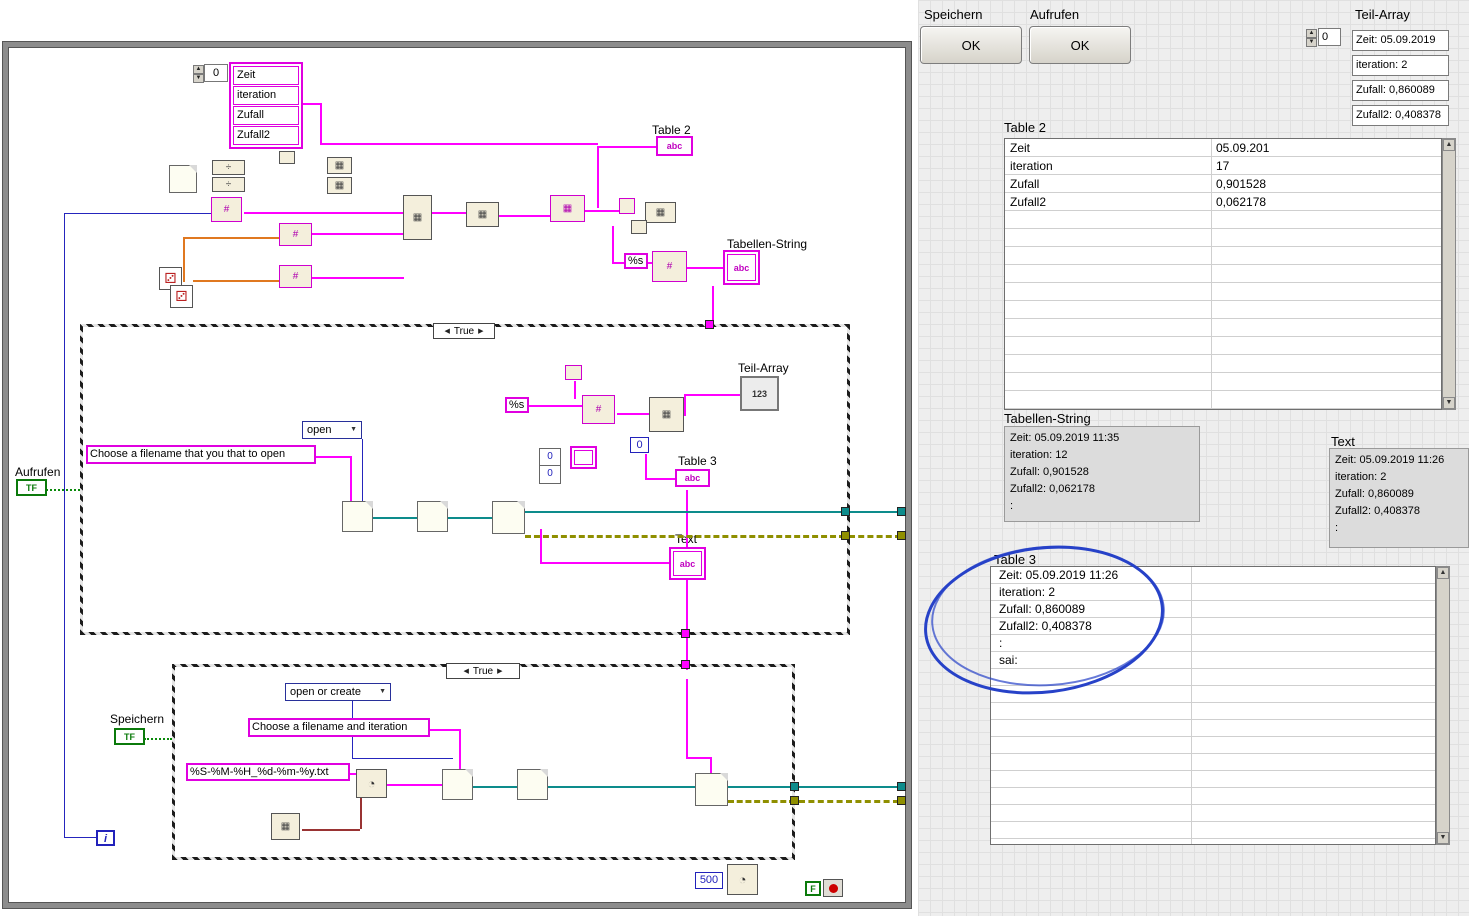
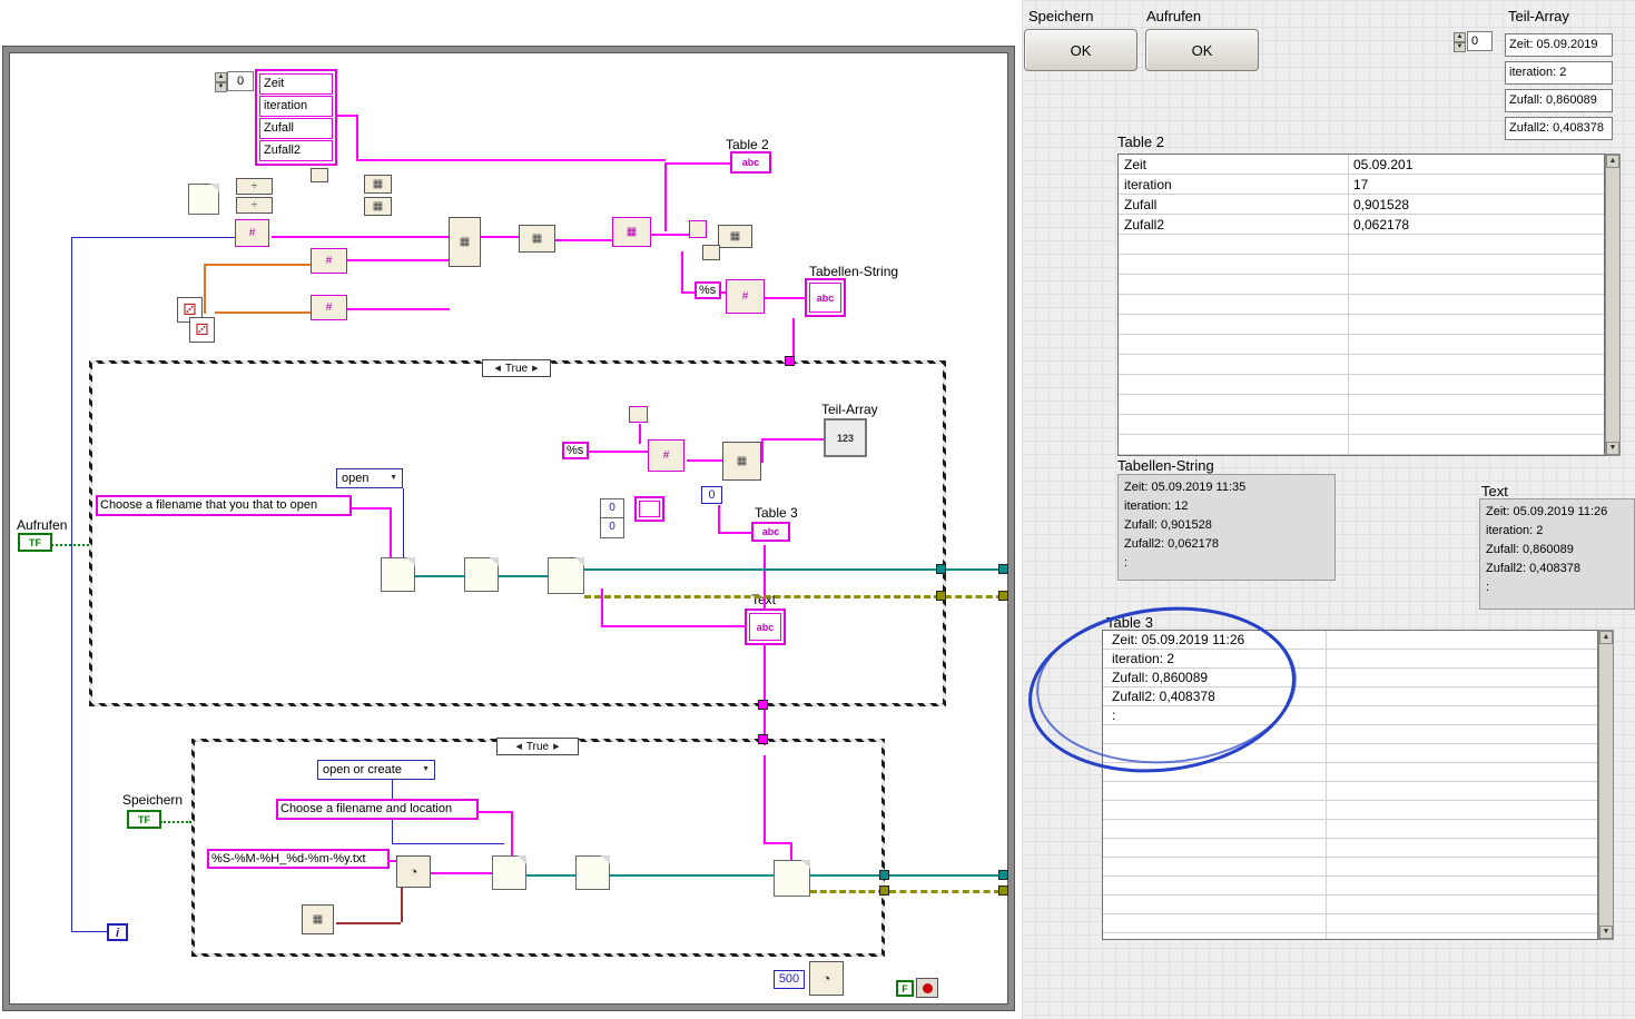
  Speichern
  Aufrufen
  OK
  OK
  Teil-Array
  0
  Zeit: 05.09.2019
  iteration: 2
  Zufall: 0,860089
  Zufall2: 0,408378
  Table 2
  Zeit
  05.09.201
  iteration
  17
  Zufall
  0,901528
  Zufall2
  0,062178
  Tabellen-String
  Zeit: 05.09.2019 11:35
  iteration: 12
  Zufall: 0,901528
  Zufall2: 0,062178
  :
  Text
  Zeit: 05.09.2019 11:26
  iteration: 2
  Zufall: 0,860089
  Zufall2: 0,408378
  :
  Table 3
  Zeit: 05.09.2019 11:26
  iteration: 2
  Zufall: 0,860089
  Zufall2: 0,408378
  :
- sai:
  True
  True
  0
  Zeit
  iteration
  Zufall
  Zufall2
  ÷
  ÷
  ▦
  ▦
  #
  #
  #
  ⚂
  ⚂
  ▦
  ▦
  ▦
  ▦
  %s
  #
  Table 2
  abc
  Tabellen-String
  abc
  %s
  #
  ▦
  Teil-Array
  123
  open
  Choose a filename that you that to open
  0
  0
  0
  Table 3
  abc
  Text
  abc
  Aufrufen
  TF
  open or create
- Choose a filename and iteration
+ Choose a filename and location
  %S-%M-%H_%d-%m-%y.txt
  ◔
  ▦
  Speichern
  TF
  i
  500
  ◔
  F
